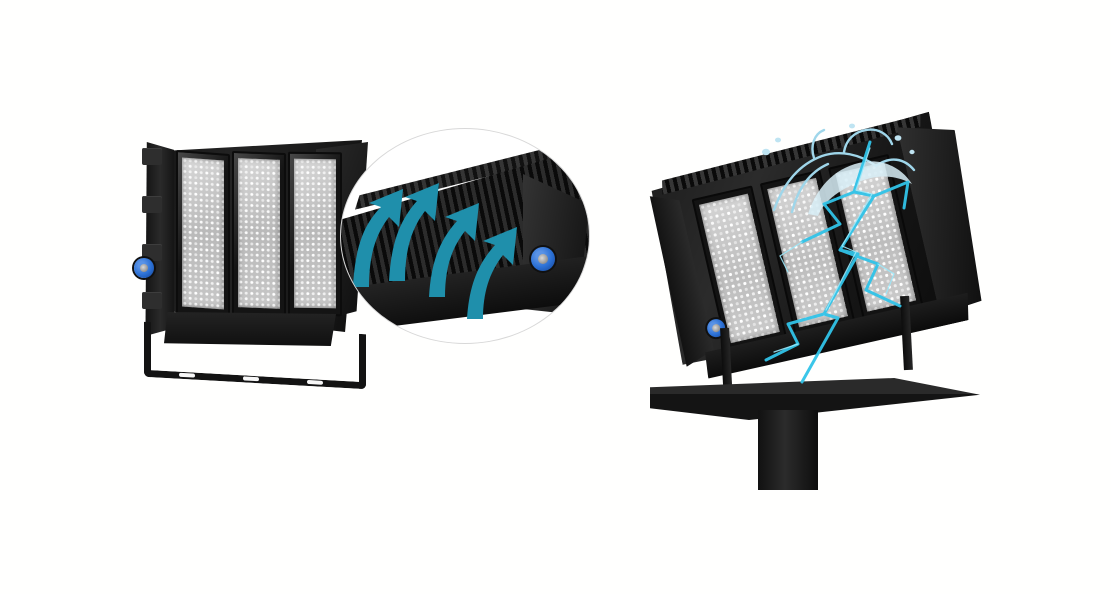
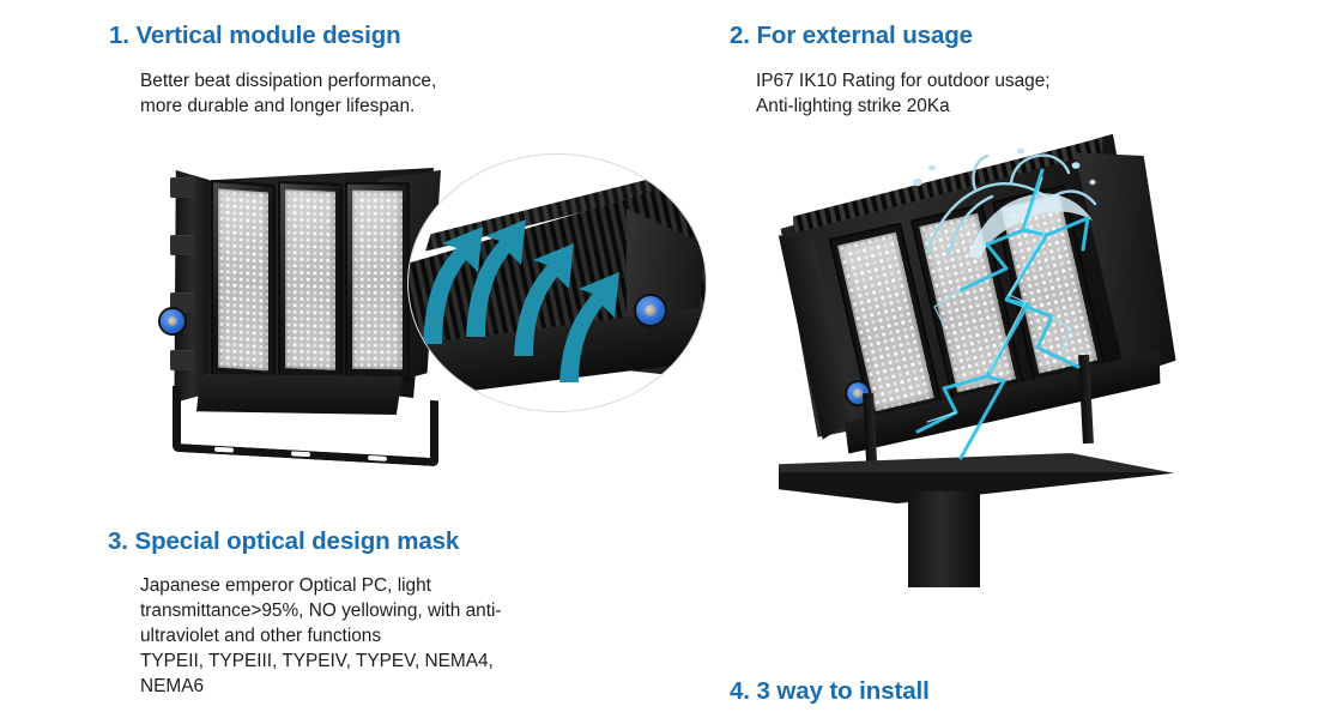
+ 1. Vertical module design
+ Better beat dissipation performance,
+ more durable and longer lifespan.
+ 2. For external usage
+ IP67 IK10 Rating for outdoor usage;
+ Anti-lighting strike 20Ka
+ 3. Special optical design mask
+ Japanese emperor Optical PC, light
+ transmittance>95%, NO yellowing, with anti-
+ ultraviolet and other functions
+ TYPEII, TYPEIII, TYPEIV, TYPEV, NEMA4,
+ NEMA6
+ 4. 3 way to install
